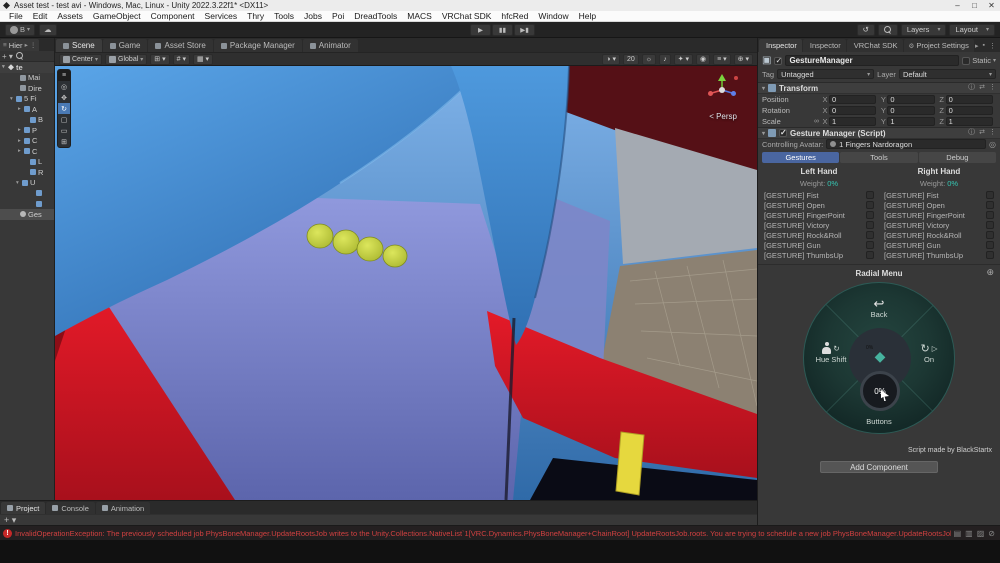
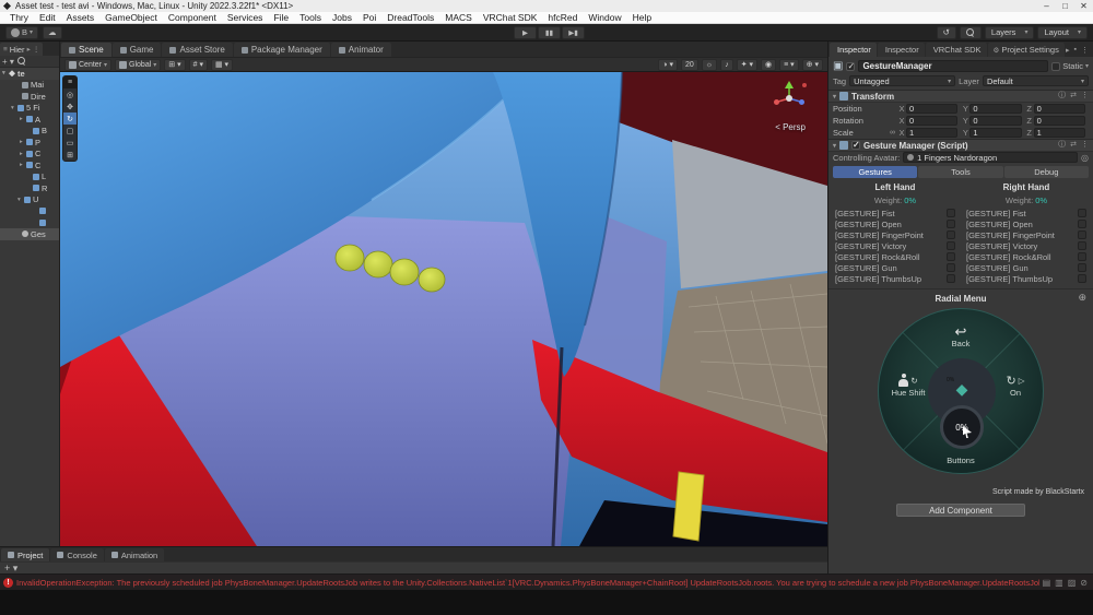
  Asset test - test avi - Windows, Mac, Linux - Unity 2022.3.22f1* <DX11>
  –
  □
  ✕
- File
+ Thry
  Edit
  Assets
  GameObject
  Component
  Services
- Thry
+ File
  Tools
  Jobs
  Poi
  DreadTools
  MACS
  VRChat SDK
  hfcRed
  Window
  Help
  B
  ☁
  ↺
  Layers
  Layout
  Hier
  + ▾
  te
  Mai
  Dire
  5 Fi
  A
  B
  P
  C
  C
  L
  R
  U
  Ges
  Scene
  Game
  Asset Store
  Package Manager
  Animator
  < Persp
  Inspector
  Inspector
  VRChat SDK
  Project Settings
  ▣
  GestureManager
  Static
  Tag
  Untagged
  Layer
  Default
  Transform
  Position
  X
  0
  Y
  0
  Z
  0
  Rotation
  X
  0
  Y
  0
  Z
  0
  Scale
  X
  1
  Y
  1
  Z
  1
  Gesture Manager (Script)
  Controlling Avatar:
  1 Fingers Nardoragon
  ◎
  Gestures
  Tools
  Debug
  Left Hand
  Weight: 0%
  [GESTURE] Fist
  [GESTURE] Open
  [GESTURE] FingerPoint
  [GESTURE] Victory
  [GESTURE] Rock&Roll
  [GESTURE] Gun
  [GESTURE] ThumbsUp
  Right Hand
  Weight: 0%
  [GESTURE] Fist
  [GESTURE] Open
  [GESTURE] FingerPoint
  [GESTURE] Victory
  [GESTURE] Rock&Roll
  [GESTURE] Gun
  [GESTURE] ThumbsUp
  Radial Menu
  ⊕
  ↩
  Back
  ↻
  Hue Shift
  ↻
  ▷
  On
  Buttons
  ◆
  Add Component
  Project
  Console
  Animation
  + ▾
  InvalidOperationException: The previously scheduled job PhysBoneManager.UpdateRootsJob writes to the Unity.Collections.NativeList`1[VRC.Dynamics.PhysBoneManager+ChainRoot] UpdateRootsJob.roots. You are trying to schedule a new job PhysBoneManager.UpdateRootsJo
  ▤
  ▥
  ▨
  ⊘
